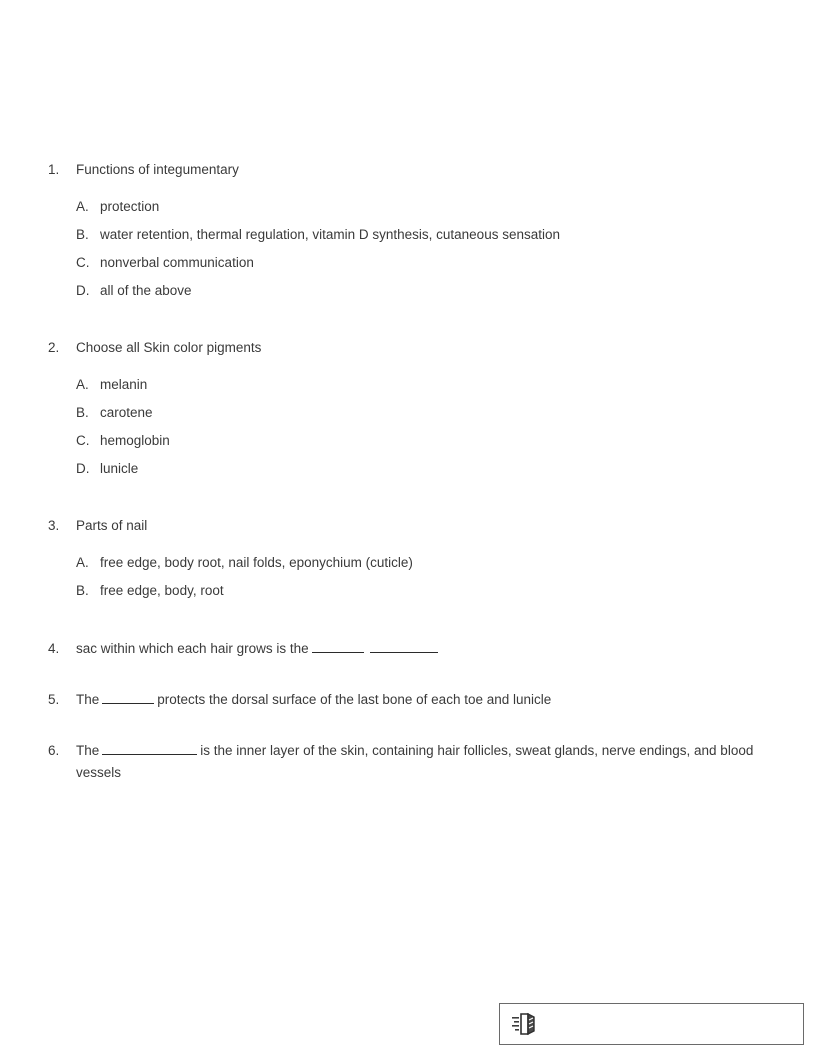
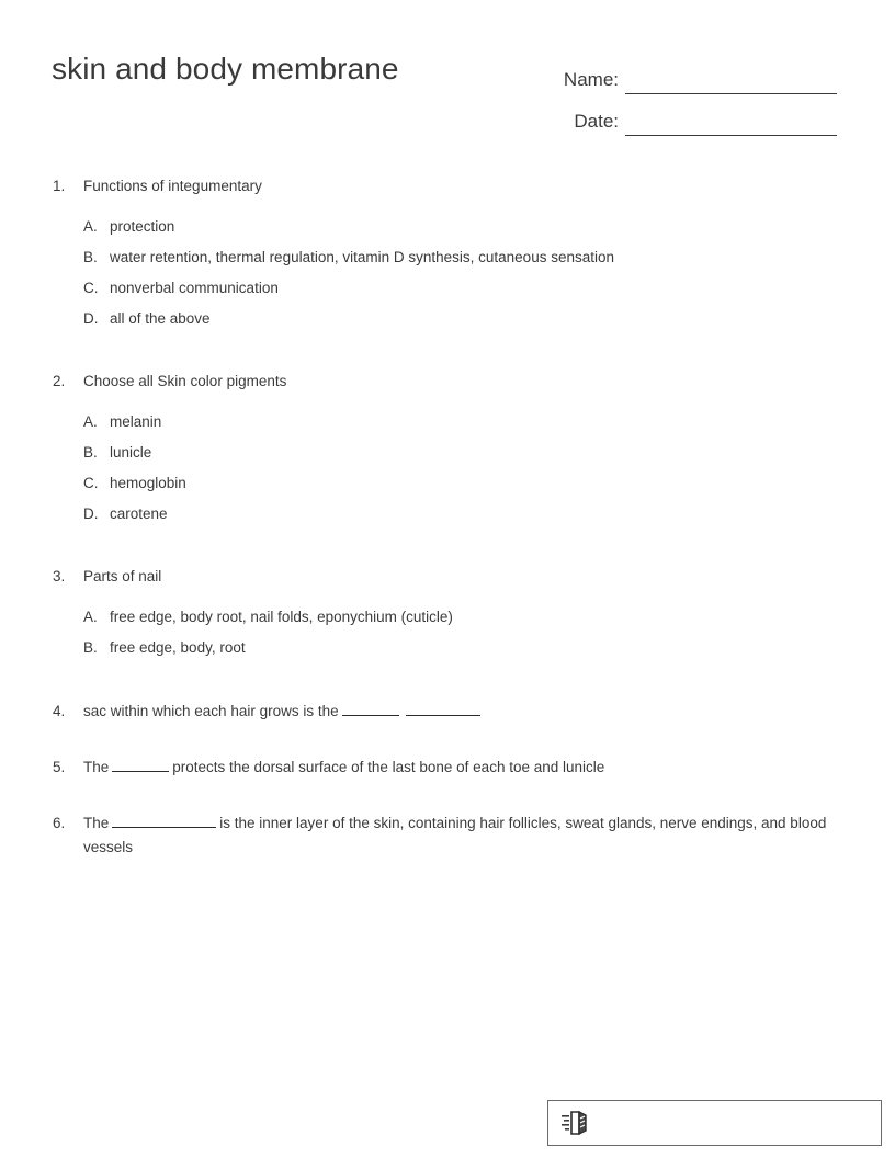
+ skin and body membrane
+ Name:
+ Date:
  1.
  Functions of integumentary
  A.
  protection
  B.
  water retention, thermal regulation, vitamin D synthesis, cutaneous sensation
  C.
  nonverbal communication
  D.
  all of the above
  2.
  Choose all Skin color pigments
  A.
  melanin
  B.
- carotene
+ lunicle
  C.
  hemoglobin
  D.
- lunicle
+ carotene
  3.
  Parts of nail
  A.
  free edge, body root, nail folds, eponychium (cuticle)
  B.
  free edge, body, root
  4.
  sac within which each hair grows is the
  5.
  The protects the dorsal surface of the last bone of each toe and lunicle
  6.
  The is the inner layer of the skin, containing hair follicles, sweat glands, nerve endings, and blood vessels
